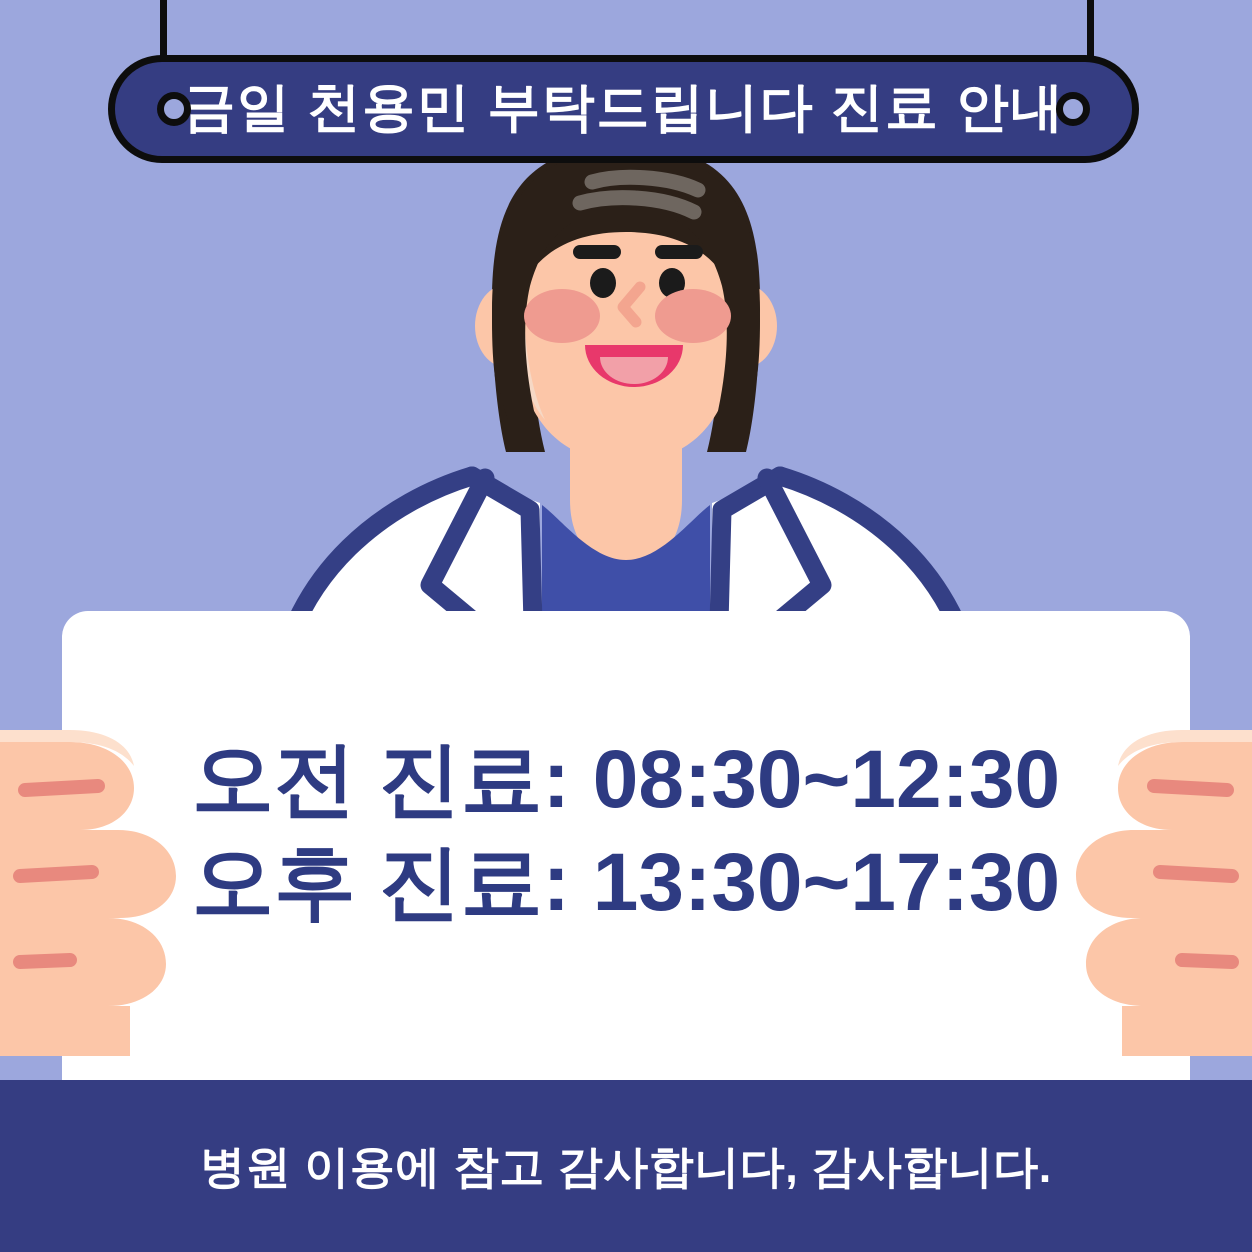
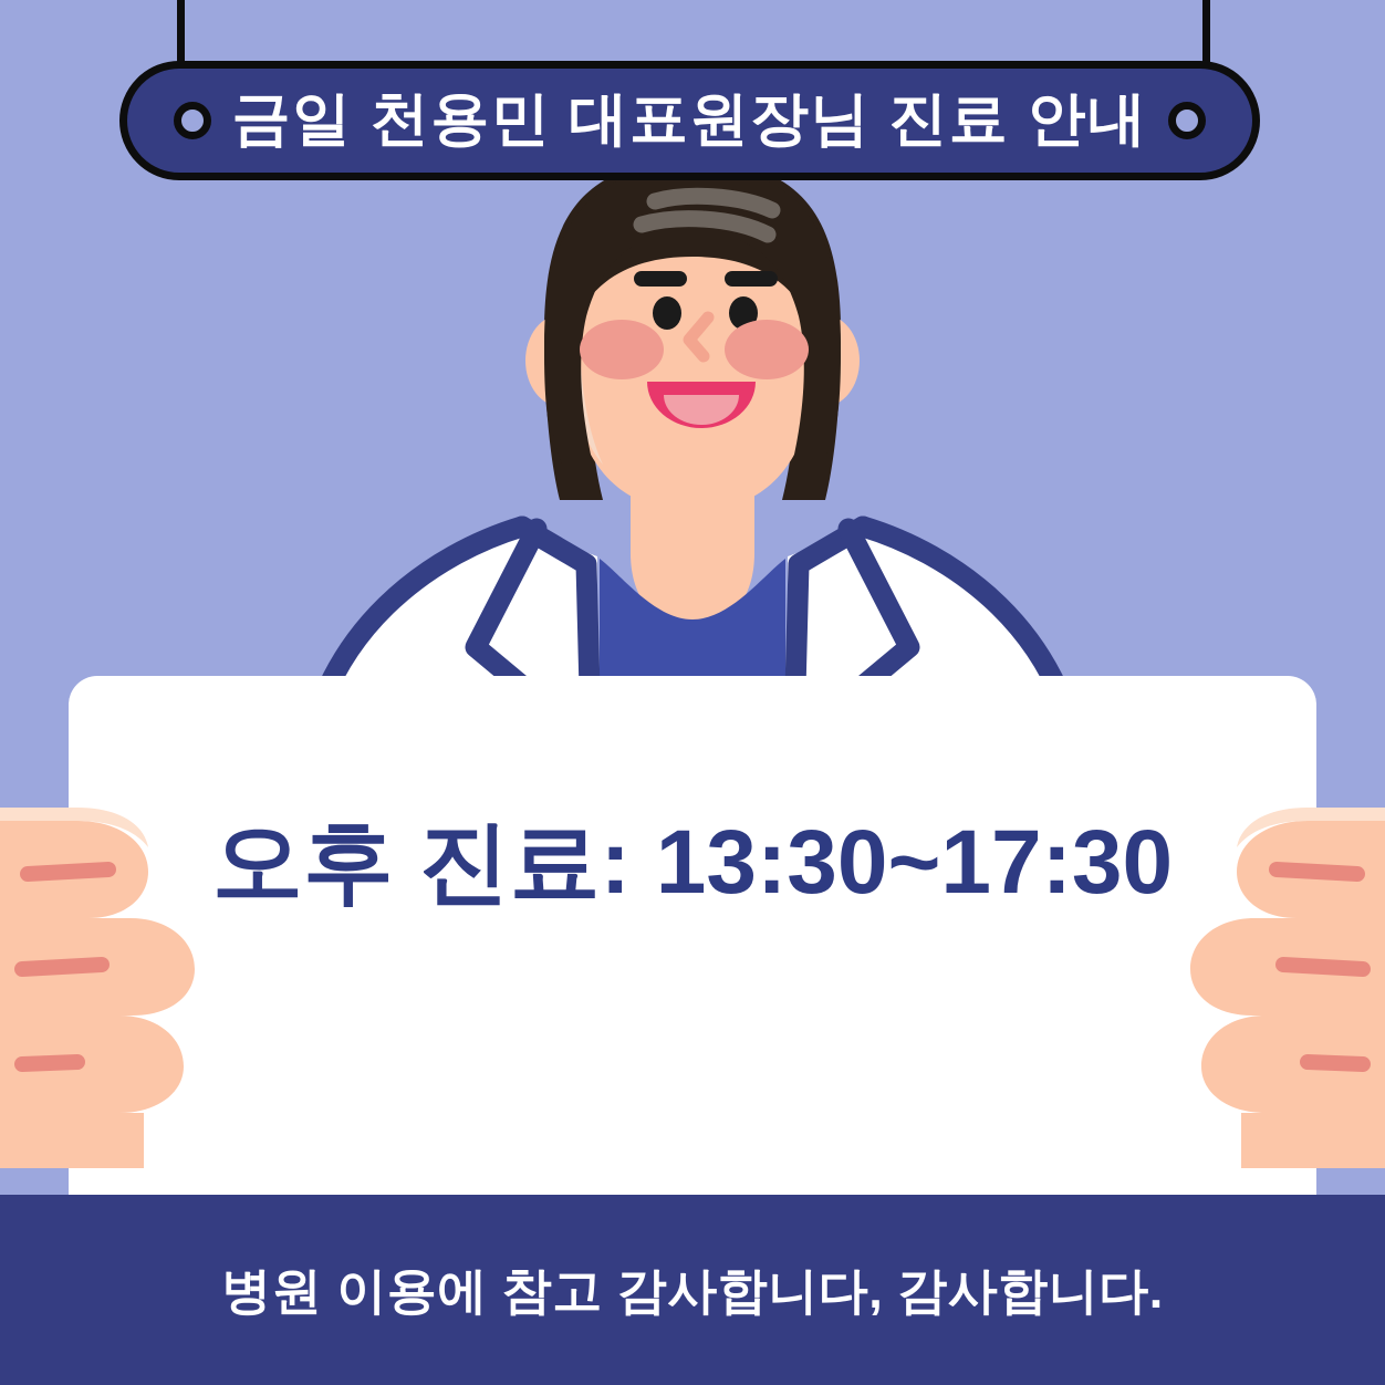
- 금일 천용민 부탁드립니다 진료 안내
+ 금일 천용민 대표원장님 진료 안내
- 오전 진료: 08:30~12:30
  오후 진료: 13:30~17:30
  병원 이용에 참고 감사합니다, 감사합니다.
